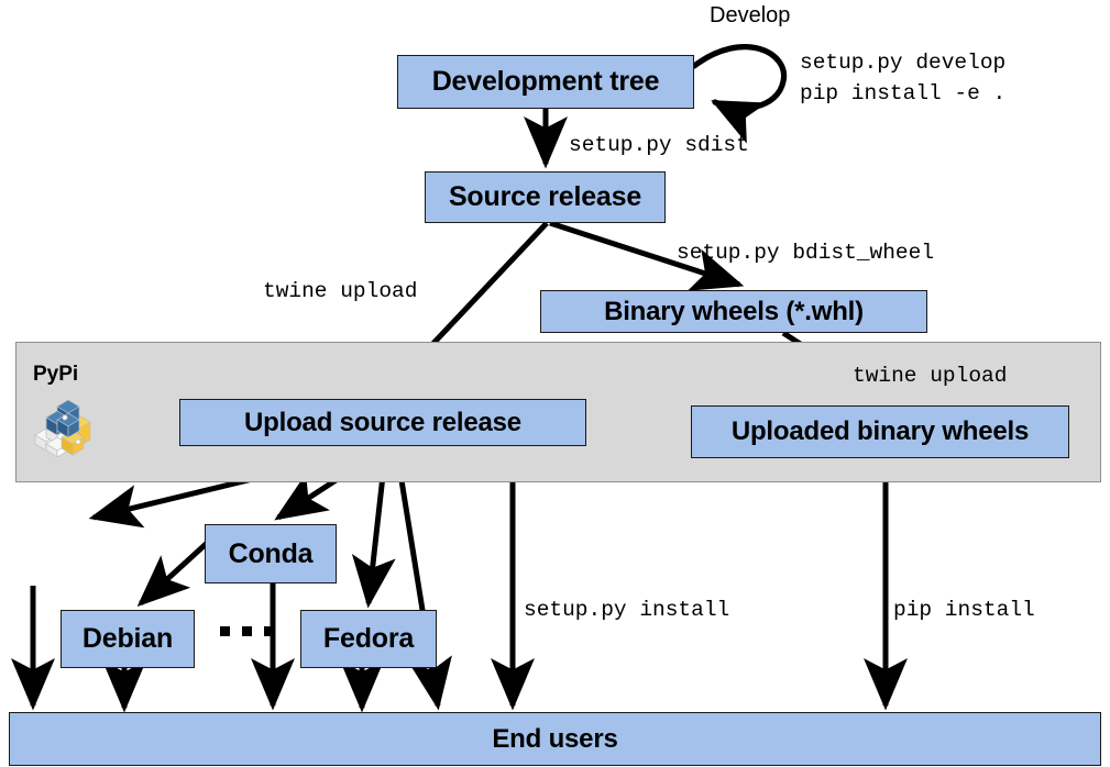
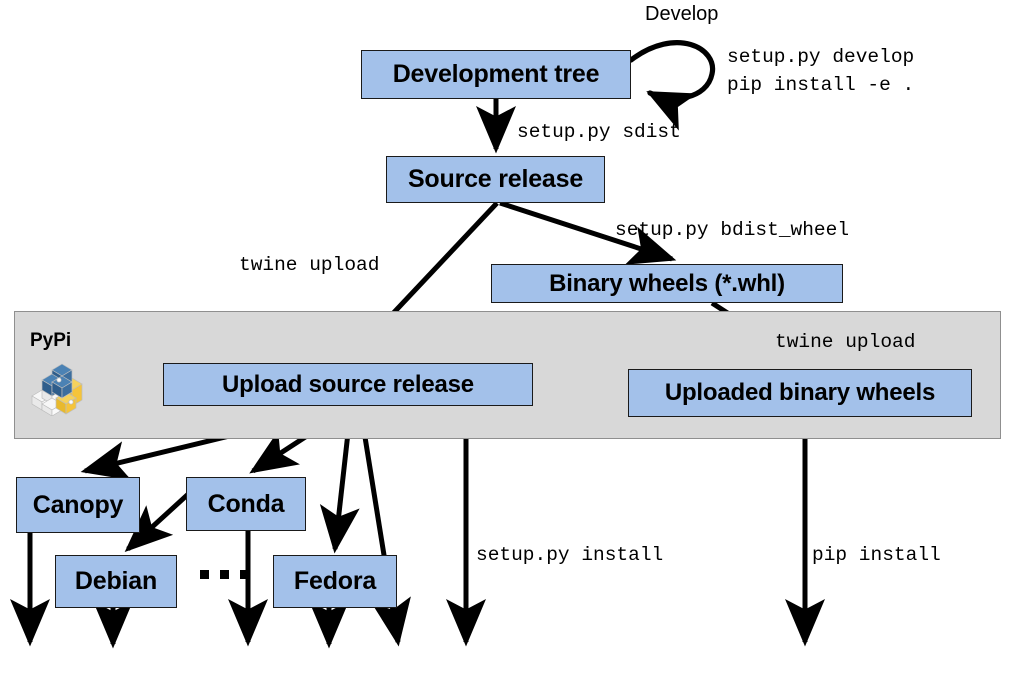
  PyPi
  Development tree
  Source release
  Binary wheels (*.whl)
  Upload source release
  Uploaded binary wheels
+ Canopy
  Conda
  Debian
  Fedora
- End users
  Develop
  setup.py develop
  pip install -e .
  setup.py sdist
  setup.py bdist_wheel
  twine upload
  twine upload
  setup.py install
  pip install
